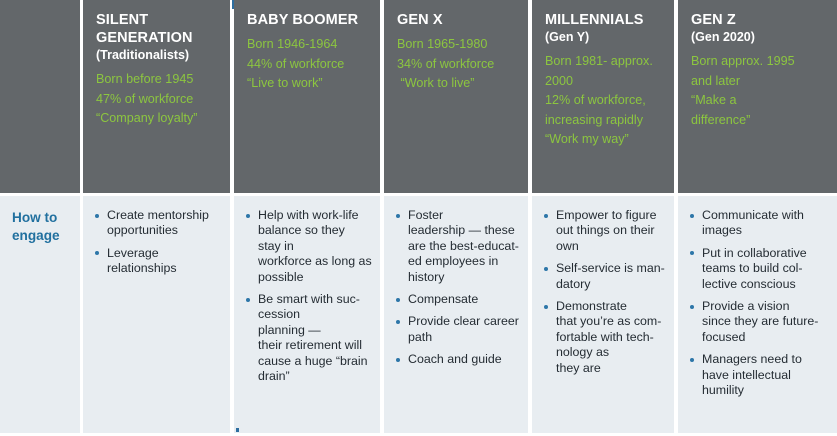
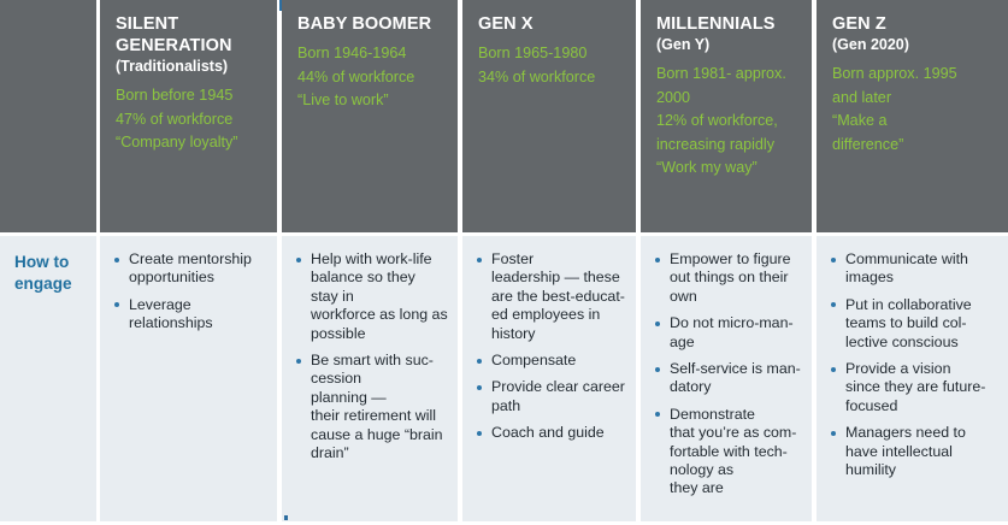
  SILENT
  GENERATION
  (Traditionalists)
  Born before 1945
  47% of workforce
  “Company loyalty”
  BABY BOOMER
  Born 1946-1964
  44% of workforce
  “Live to work”
  GEN X
  Born 1965-1980
  34% of workforce
- “Work to live”
  MILLENNIALS
  (Gen Y)
  Born 1981- approx.
  2000
  12% of workforce,
  increasing rapidly
  “Work my way”
  GEN Z
  (Gen 2020)
  Born approx. 1995
  and later
  “Make a
  difference”
  How to
  engage
  Create mentorship
  opportunities
  Leverage
  relationships
  Help with work-life
  balance so they
  stay in
  workforce as long as
  possible
  Be smart with suc-
  cession
  planning —
  their retirement will
  cause a huge “brain
  drain”
  Foster
  leadership — these
  are the best-educat-
  ed employees in
  history
  Compensate
  Provide clear career
  path
  Coach and guide
  Empower to figure
  out things on their
  own
+ Do not micro-man-
+ age
  Self-service is man-
  datory
  Demonstrate
  that you’re as com-
  fortable with tech-
  nology as
  they are
  Communicate with
  images
  Put in collaborative
  teams to build col-
  lective conscious
  Provide a vision
  since they are future-
  focused
  Managers need to
  have intellectual
  humility
